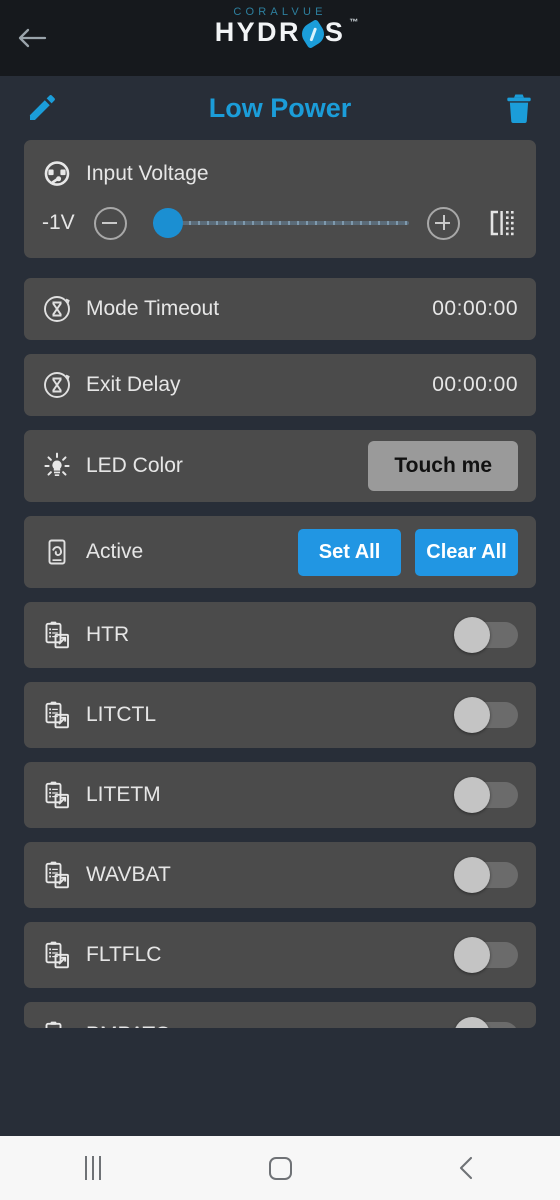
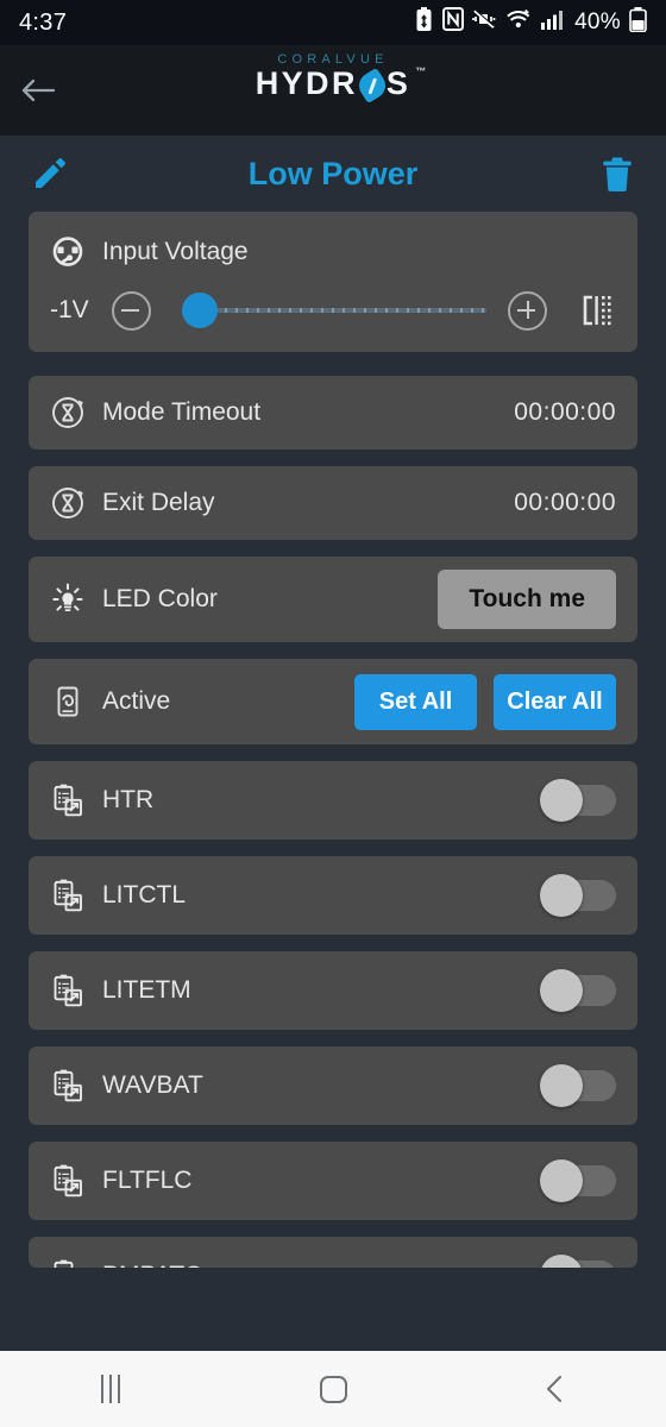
+ 4:37
+ 40%
  CORALVUE
  HYDR
  S
  ™
  Low Power
  Input Voltage
  -1V
  Mode Timeout
  00:00:00
  Exit Delay
  00:00:00
  LED Color
  Touch me
  Active
  Set All
  Clear All
  HTR
  LITCTL
  LITETM
  WAVBAT
  FLTFLC
